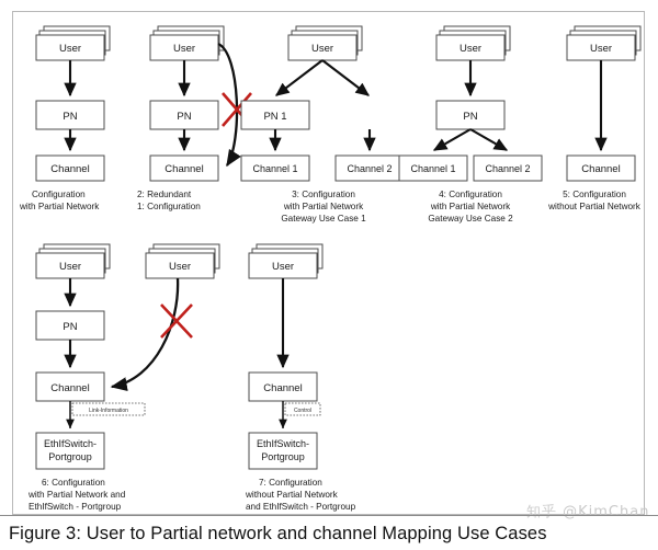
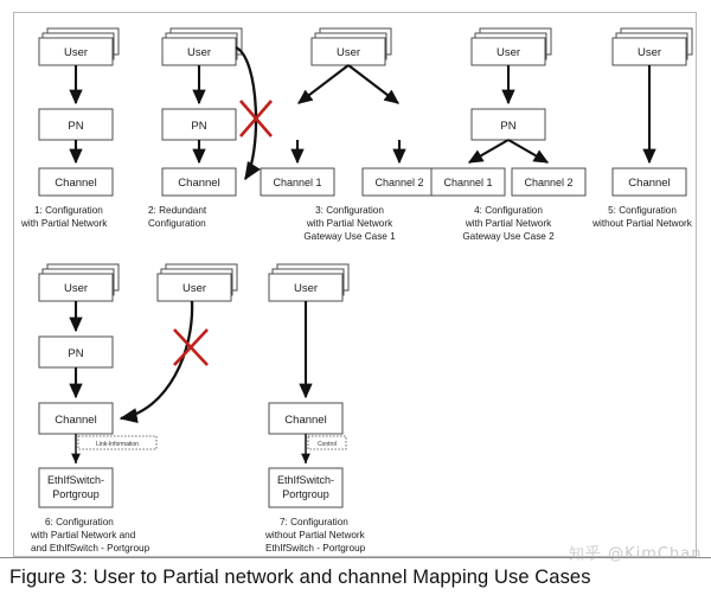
  User
  PN
  Channel
- Configuration
+ 1: Configuration
  with Partial Network
  User
  PN
  Channel
  2: Redundant
- 1: Configuration
+ Configuration
  User
- PN 1
  Channel 1
  Channel 2
  3: Configuration
  with Partial Network
  Gateway Use Case 1
  User
  PN
  Channel 1
  Channel 2
  4: Configuration
  with Partial Network
  Gateway Use Case 2
  User
  Channel
  5: Configuration
  without Partial Network
  User
  PN
  Channel
  User
  EthIfSwitch-
  Portgroup
  6: Configuration
  with Partial Network and
- EthIfSwitch - Portgroup
+ and EthIfSwitch - Portgroup
  User
  Channel
  EthIfSwitch-
  Portgroup
  7: Configuration
  without Partial Network
- and EthIfSwitch - Portgroup
+ EthIfSwitch - Portgroup
  知乎 @KimChan
  Figure 3: User to Partial network and channel Mapping Use Cases
